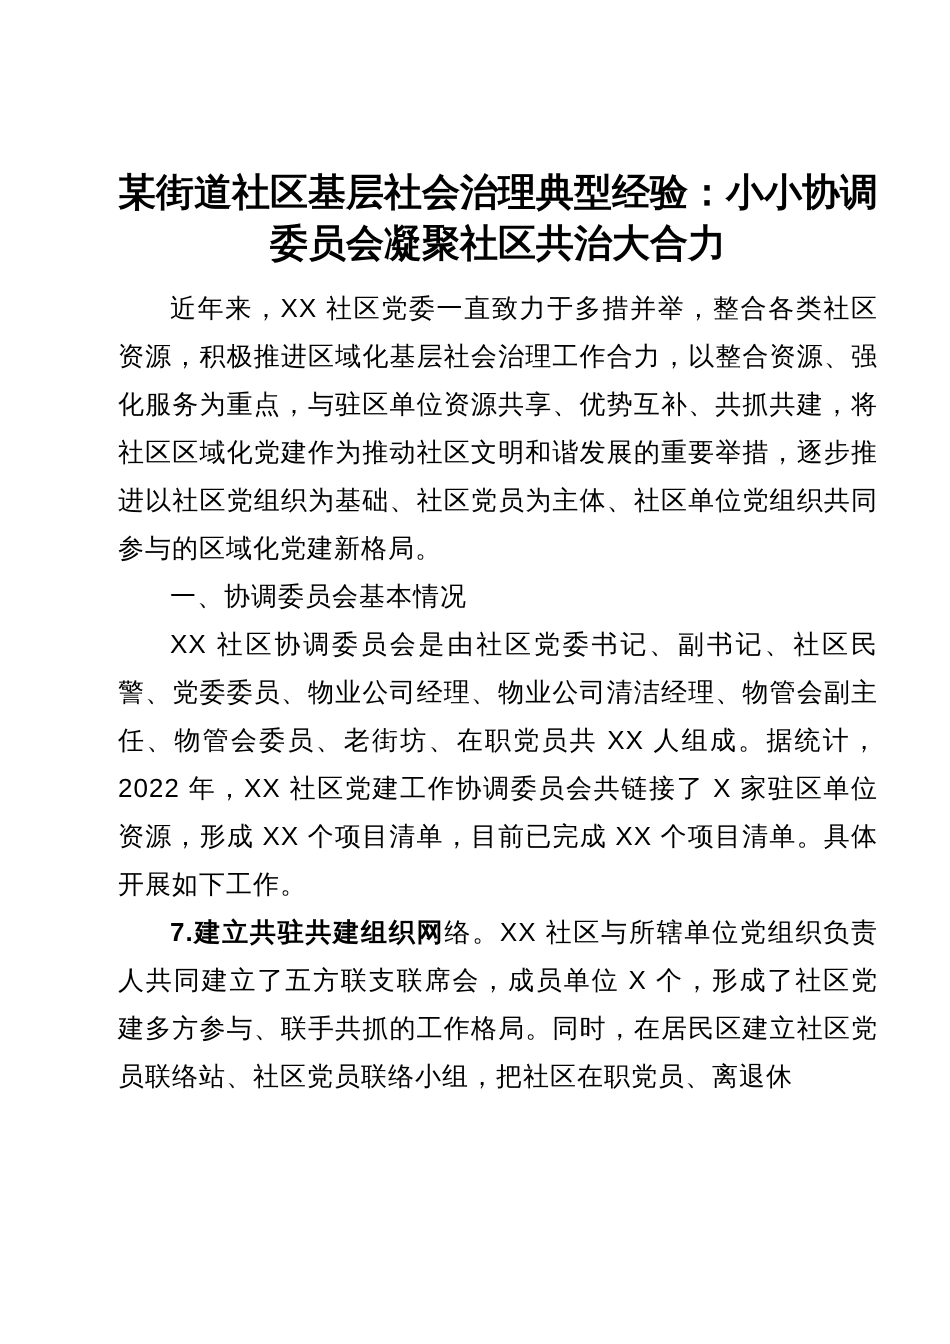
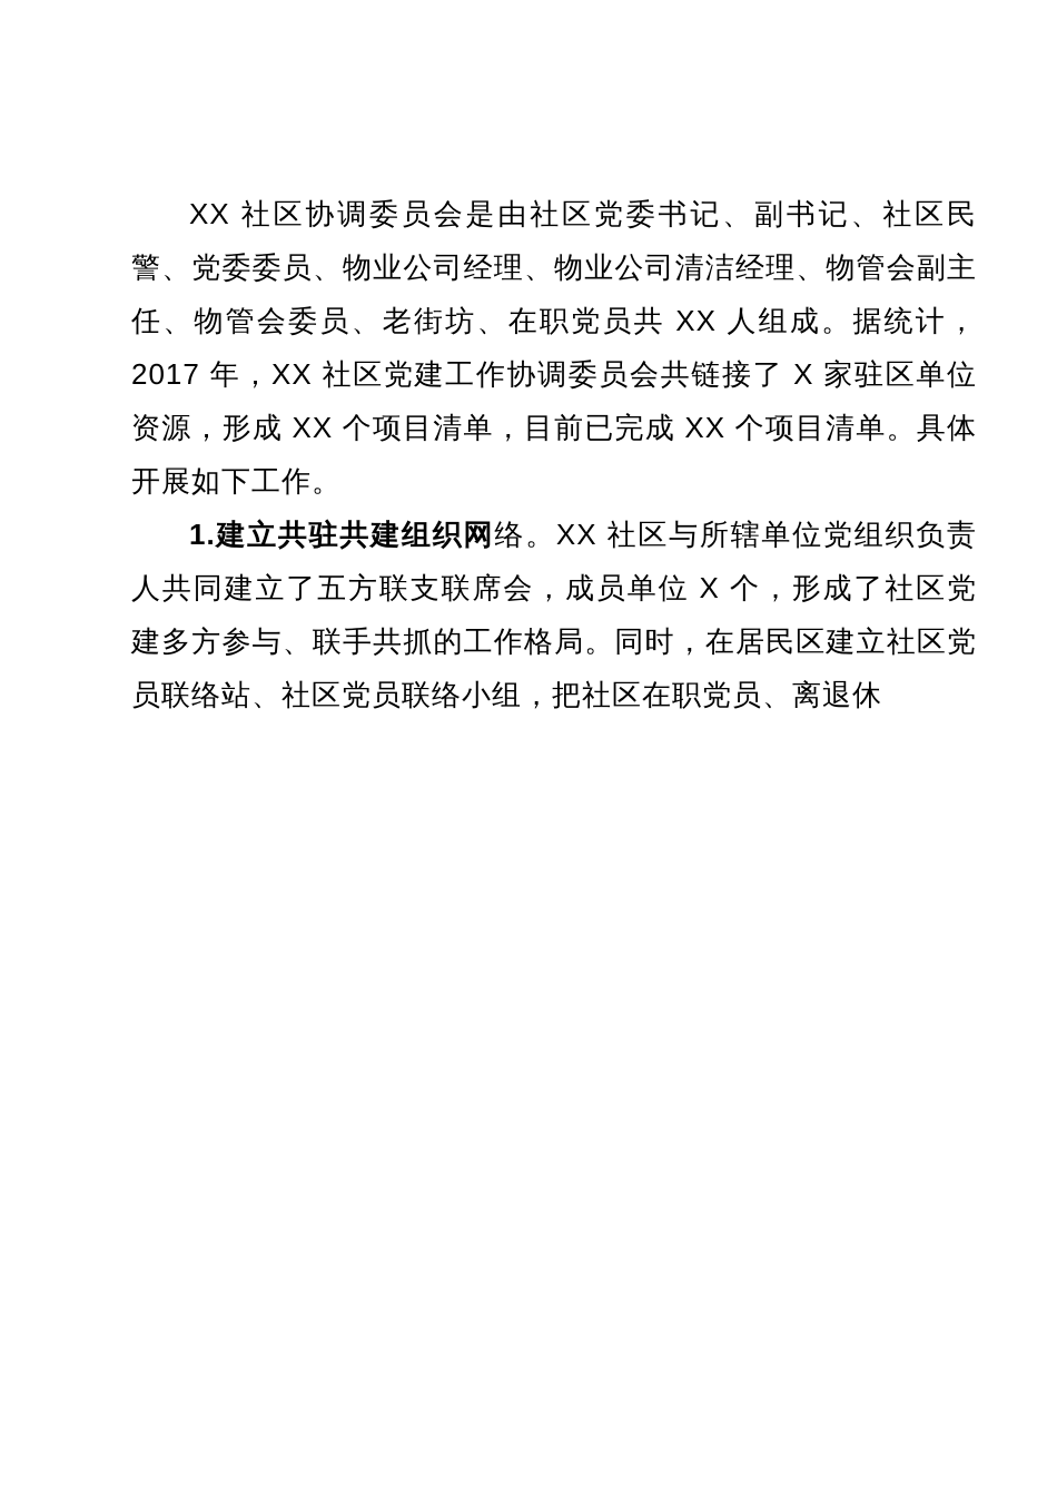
- 某街道社区基层社会治理典型经验：小小协调委员会凝聚社区共治大合力
- 近年来，XX 社区党委一直致力于多措并举，整合各类社区资源，积极推进区域化基层社会治理工作合力，以整合资源、强化服务为重点，与驻区单位资源共享、优势互补、共抓共建，将社区区域化党建作为推动社区文明和谐发展的重要举措，逐步推进以社区党组织为基础、社区党员为主体、社区单位党组织共同参与的区域化党建新格局。
- 一、协调委员会基本情况
- XX 社区协调委员会是由社区党委书记、副书记、社区民警、党委委员、物业公司经理、物业公司清洁经理、物管会副主任、物管会委员、老街坊、在职党员共 XX 人组成。据统计，2022 年，XX 社区党建工作协调委员会共链接了 X 家驻区单位资源，形成 XX 个项目清单，目前已完成 XX 个项目清单。具体开展如下工作。
+ XX 社区协调委员会是由社区党委书记、副书记、社区民警、党委委员、物业公司经理、物业公司清洁经理、物管会副主任、物管会委员、老街坊、在职党员共 XX 人组成。据统计，2017 年，XX 社区党建工作协调委员会共链接了 X 家驻区单位资源，形成 XX 个项目清单，目前已完成 XX 个项目清单。具体开展如下工作。
- 7.建立共驻共建组织网络。XX 社区与所辖单位党组织负责人共同建立了五方联支联席会，成员单位 X 个，形成了社区党建多方参与、联手共抓的工作格局。同时，在居民区建立社区党员联络站、社区党员联络小组，把社区在职党员、离退休
+ 1.建立共驻共建组织网络。XX 社区与所辖单位党组织负责人共同建立了五方联支联席会，成员单位 X 个，形成了社区党建多方参与、联手共抓的工作格局。同时，在居民区建立社区党员联络站、社区党员联络小组，把社区在职党员、离退休
